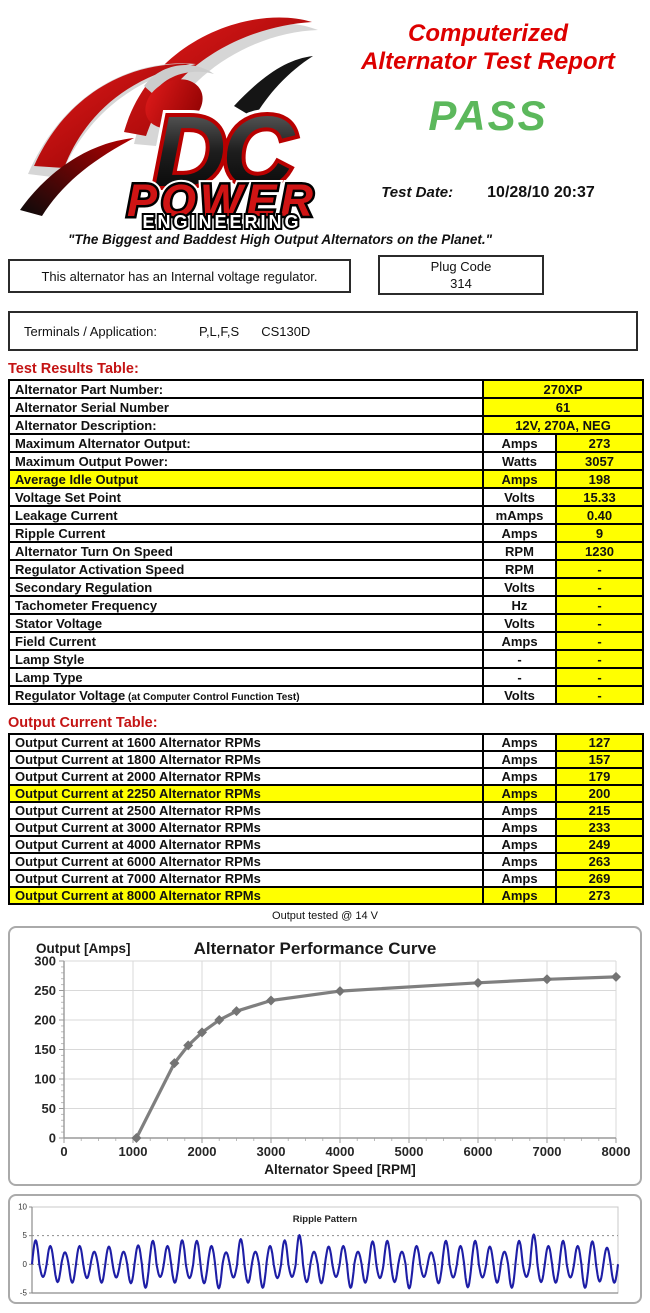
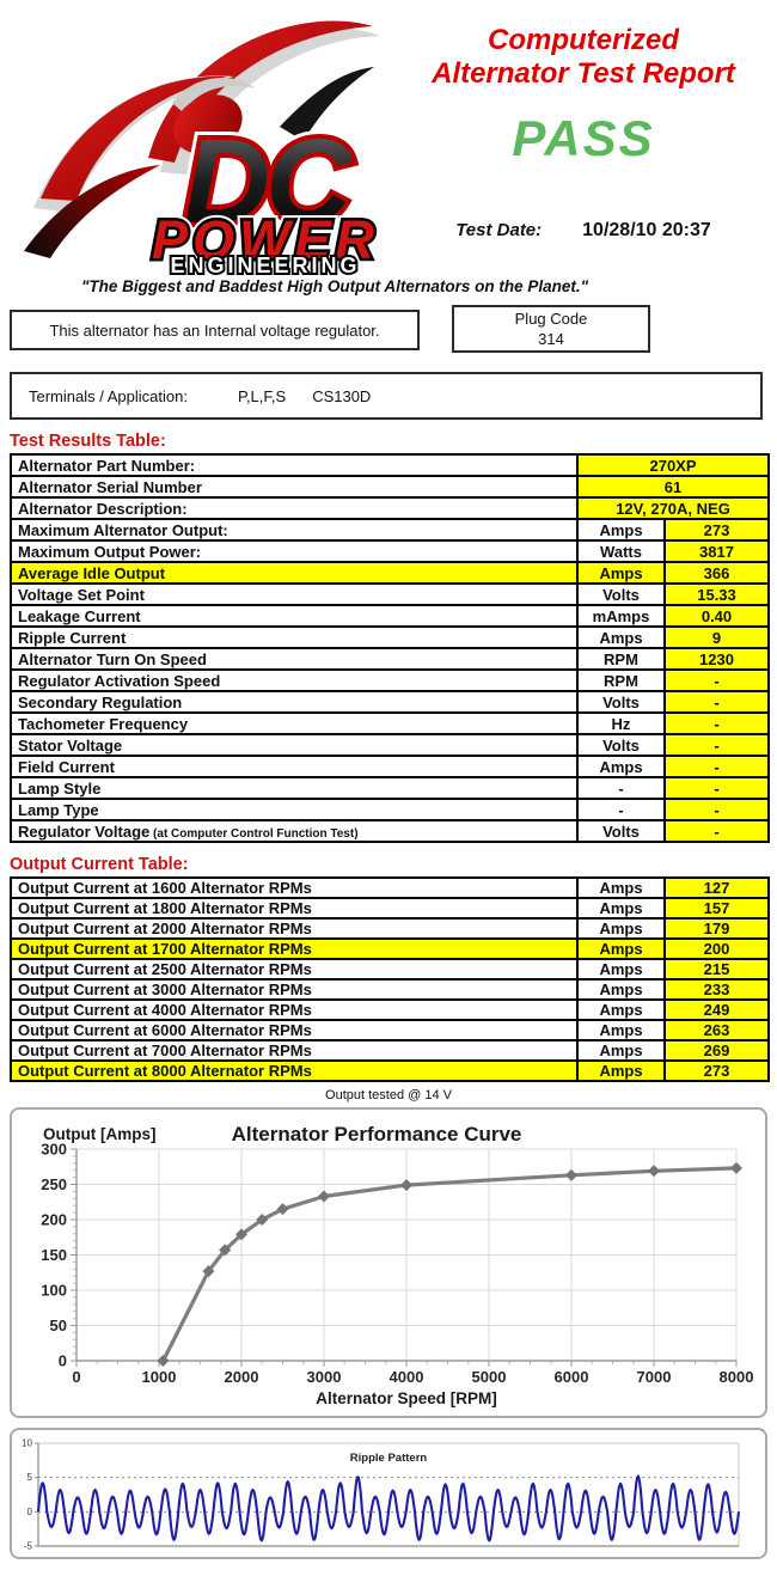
  DC
  POWER
  ENGINEERING
  Computerized
  Alternator Test Report
  PASS
  Test Date:
  10/28/10 20:37
  "The Biggest and Baddest High Output Alternators on the Planet."
  This alternator has an Internal voltage regulator.
  Plug Code
  314
  Terminals / Application:
  P,L,F,S
  CS130D
  Test Results Table:
  Alternator Part Number:	270XP
  Alternator Serial Number	61
  Alternator Description:	12V, 270A, NEG
  Maximum Alternator Output:	Amps	273
- Maximum Output Power:	Watts	3057
+ Maximum Output Power:	Watts	3817
- Average Idle Output	Amps	198
+ Average Idle Output	Amps	366
  Voltage Set Point	Volts	15.33
  Leakage Current	mAmps	0.40
  Ripple Current	Amps	9
  Alternator Turn On Speed	RPM	1230
  Regulator Activation Speed	RPM	-
  Secondary Regulation	Volts	-
  Tachometer Frequency	Hz	-
  Stator Voltage	Volts	-
  Field Current	Amps	-
  Lamp Style	-	-
  Lamp Type	-	-
  Regulator Voltage (at Computer Control Function Test)	Volts	-
  Output Current Table:
  Output Current at 1600 Alternator RPMs	Amps	127
  Output Current at 1800 Alternator RPMs	Amps	157
  Output Current at 2000 Alternator RPMs	Amps	179
- Output Current at 2250 Alternator RPMs	Amps	200
+ Output Current at 1700 Alternator RPMs	Amps	200
  Output Current at 2500 Alternator RPMs	Amps	215
  Output Current at 3000 Alternator RPMs	Amps	233
  Output Current at 4000 Alternator RPMs	Amps	249
  Output Current at 6000 Alternator RPMs	Amps	263
  Output Current at 7000 Alternator RPMs	Amps	269
  Output Current at 8000 Alternator RPMs	Amps	273
  Output tested @ 14 V
  0
  1000
  2000
  3000
  4000
  5000
  6000
  7000
  8000
  0
  50
  100
  150
  200
  250
  300
  Alternator Performance Curve
  Output [Amps]
  Alternator Speed [RPM]
  10
  5
  0
  -5
  Ripple Pattern
